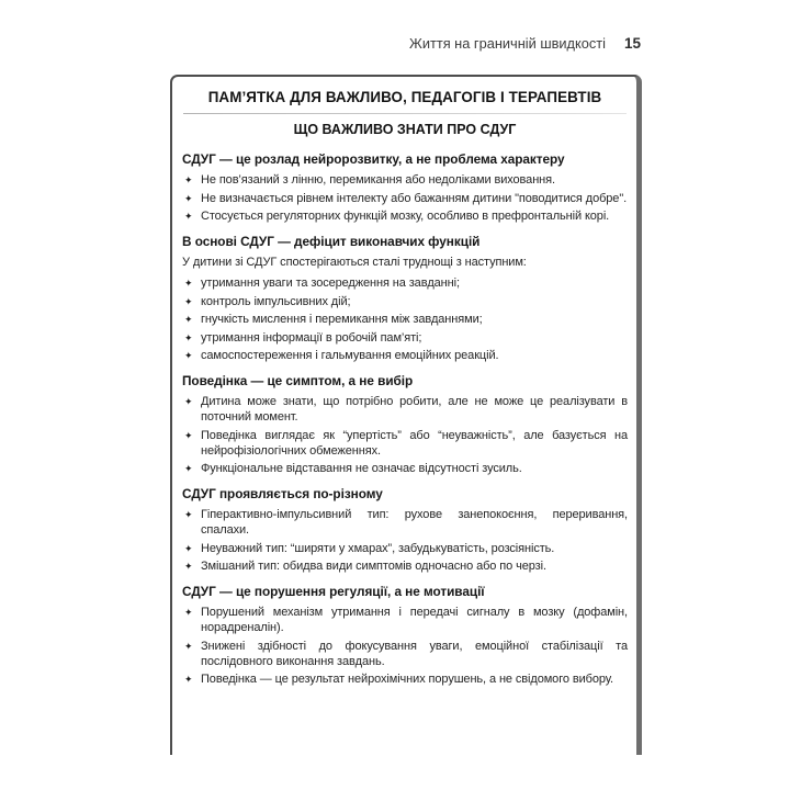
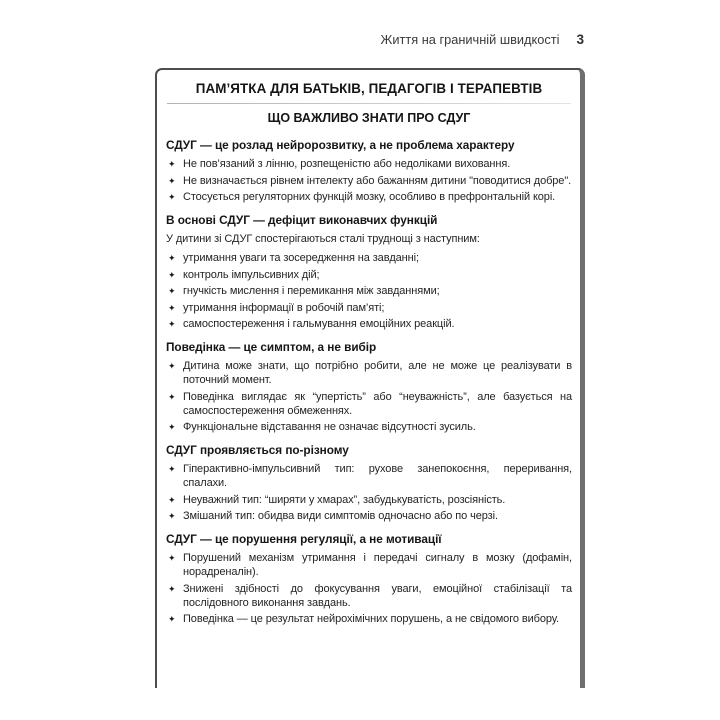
  Життя на граничній швидкості
- 15
+ 3
- ПАМ’ЯТКА ДЛЯ ВАЖЛИВО, ПЕДАГОГІВ І ТЕРАПЕВТІВ
+ ПАМ’ЯТКА ДЛЯ БАТЬКІВ, ПЕДАГОГІВ І ТЕРАПЕВТІВ
  ЩО ВАЖЛИВО ЗНАТИ ПРО СДУГ
  СДУГ — це розлад нейророзвитку, а не проблема характеру
  ✦
- Не пов’язаний з лінню, перемикання або недоліками виховання.
+ Не пов’язаний з лінню, розпещеністю або недоліками виховання.
  ✦
  Не визначається рівнем інтелекту або бажанням дитини "поводитися добре".
  ✦
  Стосується регуляторних функцій мозку, особливо в префронтальній корі.
  В основі СДУГ — дефіцит виконавчих функцій
  У дитини зі СДУГ спостерігаються сталі труднощі з наступним:
  ✦
  утримання уваги та зосередження на завданні;
  ✦
  контроль імпульсивних дій;
  ✦
  гнучкість мислення і перемикання між завданнями;
  ✦
  утримання інформації в робочій пам’яті;
  ✦
  самоспостереження і гальмування емоційних реакцій.
  Поведінка — це симптом, а не вибір
  ✦
  Дитина може знати, що потрібно робити, але не може це реалізувати в поточний момент.
  ✦
- Поведінка виглядає як “упертість” або “неуважність”, але базується на нейрофізіологічних обмеженнях.
+ Поведінка виглядає як “упертість” або “неуважність”, але базується на самоспостереження обмеженнях.
  ✦
  Функціональне відставання не означає відсутності зусиль.
  СДУГ проявляється по-різному
  ✦
  Гіперактивно-імпульсивний тип: рухове занепокоєння, переривання, спалахи.
  ✦
  Неуважний тип: “ширяти у хмарах”, забудькуватість, розсіяність.
  ✦
  Змішаний тип: обидва види симптомів одночасно або по черзі.
  СДУГ — це порушення регуляції, а не мотивації
  ✦
  Порушений механізм утримання і передачі сигналу в мозку (дофамін, норадреналін).
  ✦
  Знижені здібності до фокусування уваги, емоційної стабілізації та послідовного виконання завдань.
  ✦
  Поведінка — це результат нейрохімічних порушень, а не свідомого вибору.
